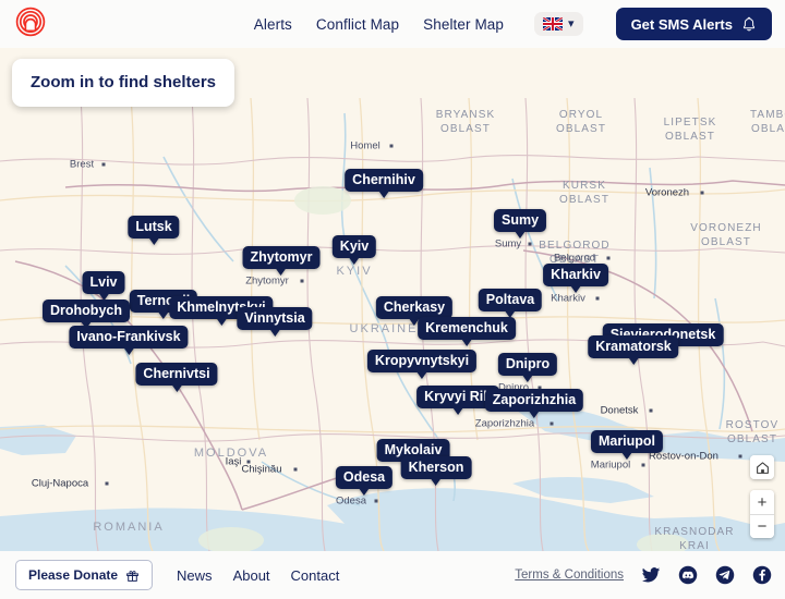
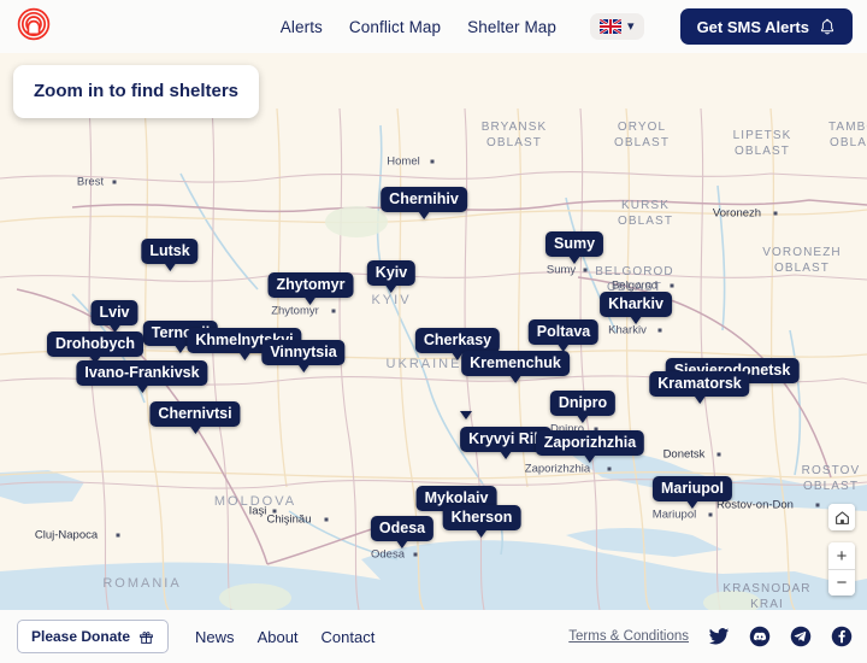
  Alerts
  Conflict Map
  Shelter Map
  ▾
  Get SMS Alerts
  BRYANSK
  OBLAST
  ORYOL
  OBLAST
  LIPETSK
  OBLAST
  KURSK
  OBLAST
  BELGOROD
  OBLAST
  VORONEZH
  OBLAST
  ROSTOV
  OBLAST
  KRASNODAR
  KRAI
  MOLDOVA
  UKRAINE
  ROMANIA
  KYIV
  Brest
  Homel
  Voronezh
  Zhytomyr
  Belgorod
  Kharkiv
  Sumy
  Dnipro
  Donetsk
  Zaporizhzhia
  Mariupol
  Odesa
  Rostov-on-Don
  Cluj-Napoca
  Iaşi
  Chişinău
  Chernihiv
  Lutsk
  Sumy
  Kyiv
  Zhytomyr
  Kharkiv
  Lviv
  Poltava
  Drohobych
  Cherkasy
  Vinnytsia
  Kremenchuk
  Ivano-Frankivsk
  Sievierodonetsk
  Kramatorsk
- Kropyvnytskyi
  Dnipro
  Chernivtsi
  Kryvyi Ri
  Zaporizhzhia
  Mariupol
  Mykolaiv
  Kherson
  Odesa
  Zoom in to find shelters
  +
  −
  Please Donate
  News
  About
  Contact
  Terms & Conditions
